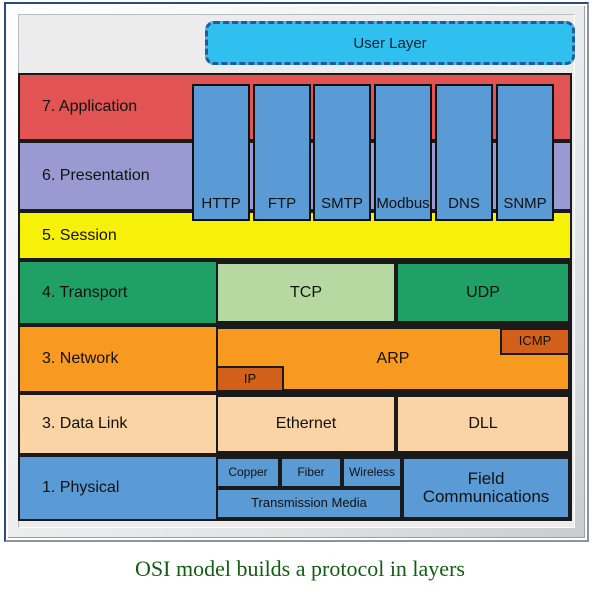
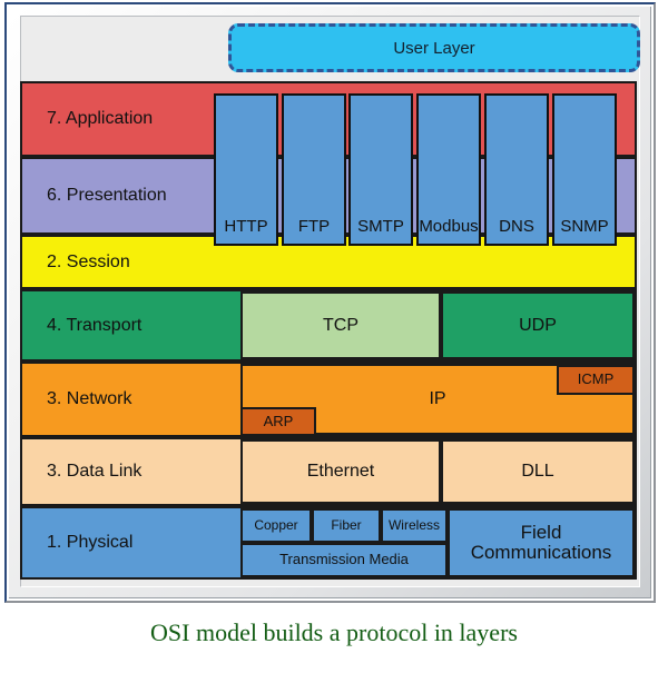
  User Layer
  7. Application
  6. Presentation
- 5. Session
+ 2. Session
  4. Transport
  3. Network
  3. Data Link
  1. Physical
  TCP
  UDP
- ARP
+ IP
  ICMP
- IP
+ ARP
  Ethernet
  DLL
  Copper
  Fiber
  Wireless
  Transmission Media
  Field
  Communications
  HTTP
  FTP
  SMTP
  Modbus
  DNS
  SNMP
  OSI model builds a protocol in layers
